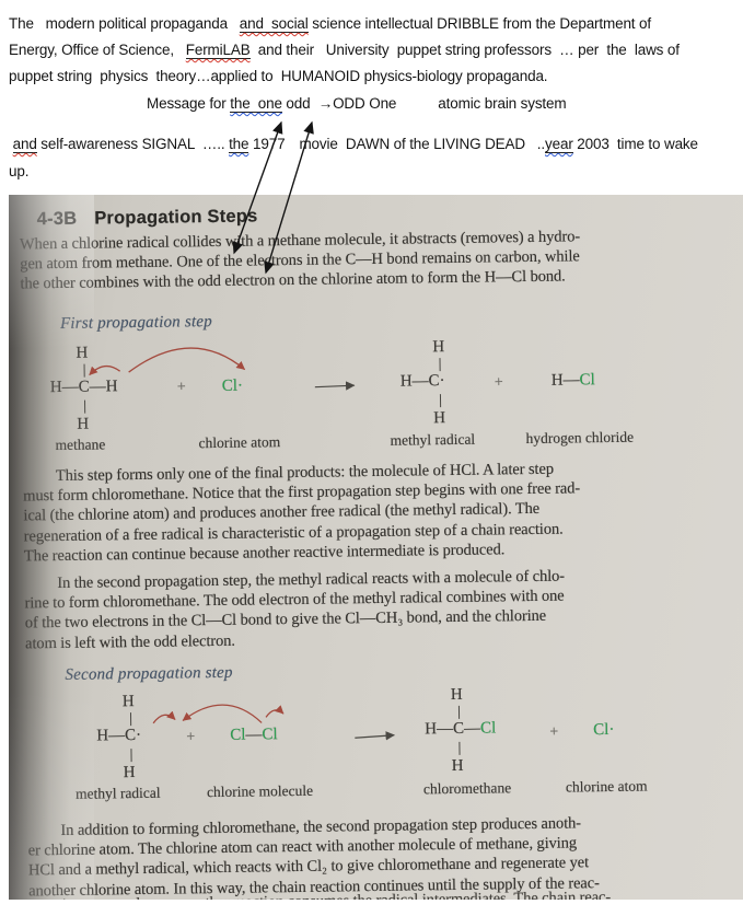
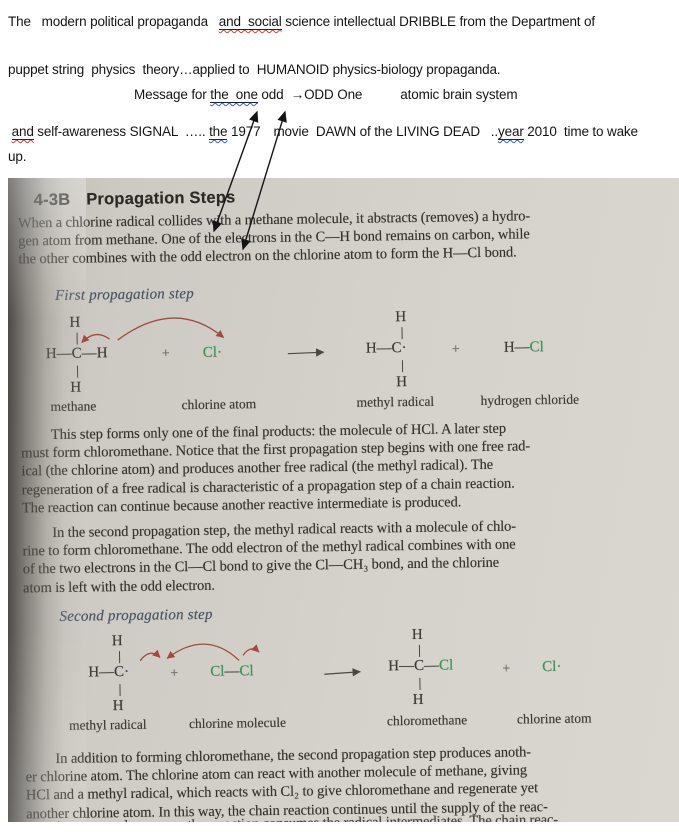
  The modern political propaganda and social science intellectual DRIBBLE from the Department of
- Energy, Office of Science, FermiLAB and their University puppet string professors … per the laws of
  puppet string physics theory…applied to HUMANOID physics-biology propaganda.
  Message for the one odd →ODD One atomic brain system
- and self-awareness SIGNAL ….. the 197 ovie DAWN of the LIVING DEAD ..year 2003 time to wake
+ and self-awareness SIGNAL ….. the 197 ovie DAWN of the LIVING DEAD ..year 2010 time to wake
  up.
  Propagation Steps
  orine radical collides wth a methane molecule, it abstracts (removes) a hydro-
  om methane. One of the electrons in the C—H bond remains on carbon, while
  mbines with the odd electron on the chlorine atom to form the H—Cl bond.
  propagation step
  +
  Cl·
  chlorine atom
  H
  H—C·
  H
  methyl radical
  +
  H—Cl
  hydrogen chloride
  tep forms only one of the final products: the molecule of HCl. A later step
  chloromethane. Notice that the first propagation step begins with one free rad-
  lorine atom) and produces another free radical (the methyl radical). The
  n of a free radical is characteristic of a propagation step of a chain reaction.
  n can continue because another reactive intermediate is produced.
  second propagation step, the methyl radical reacts with a molecule of chlo-
  chloromethane. The odd electron of the methyl radical combines with one
  electrons in the Cl—Cl bond to give the Cl—CH₃ bond, and the chlorine
  nd propagation step
  H
  H—C·
  H
  thyl radical
  +
  Cl—Cl
  chlorine molecule
  H
  H—C—Cl
  H
  chloromethane
  +
  Cl·
  chlorine atom
  dition to forming chloromethane, the second propagation step produces anoth-
  atom. The chlorine atom can react with another molecule of methane, giving
  methyl radical, which reacts with Cl₂ to give chloromethane and regenerate yet
  lorine atom. In this way, the chain reaction continues until the supply of the reac-
